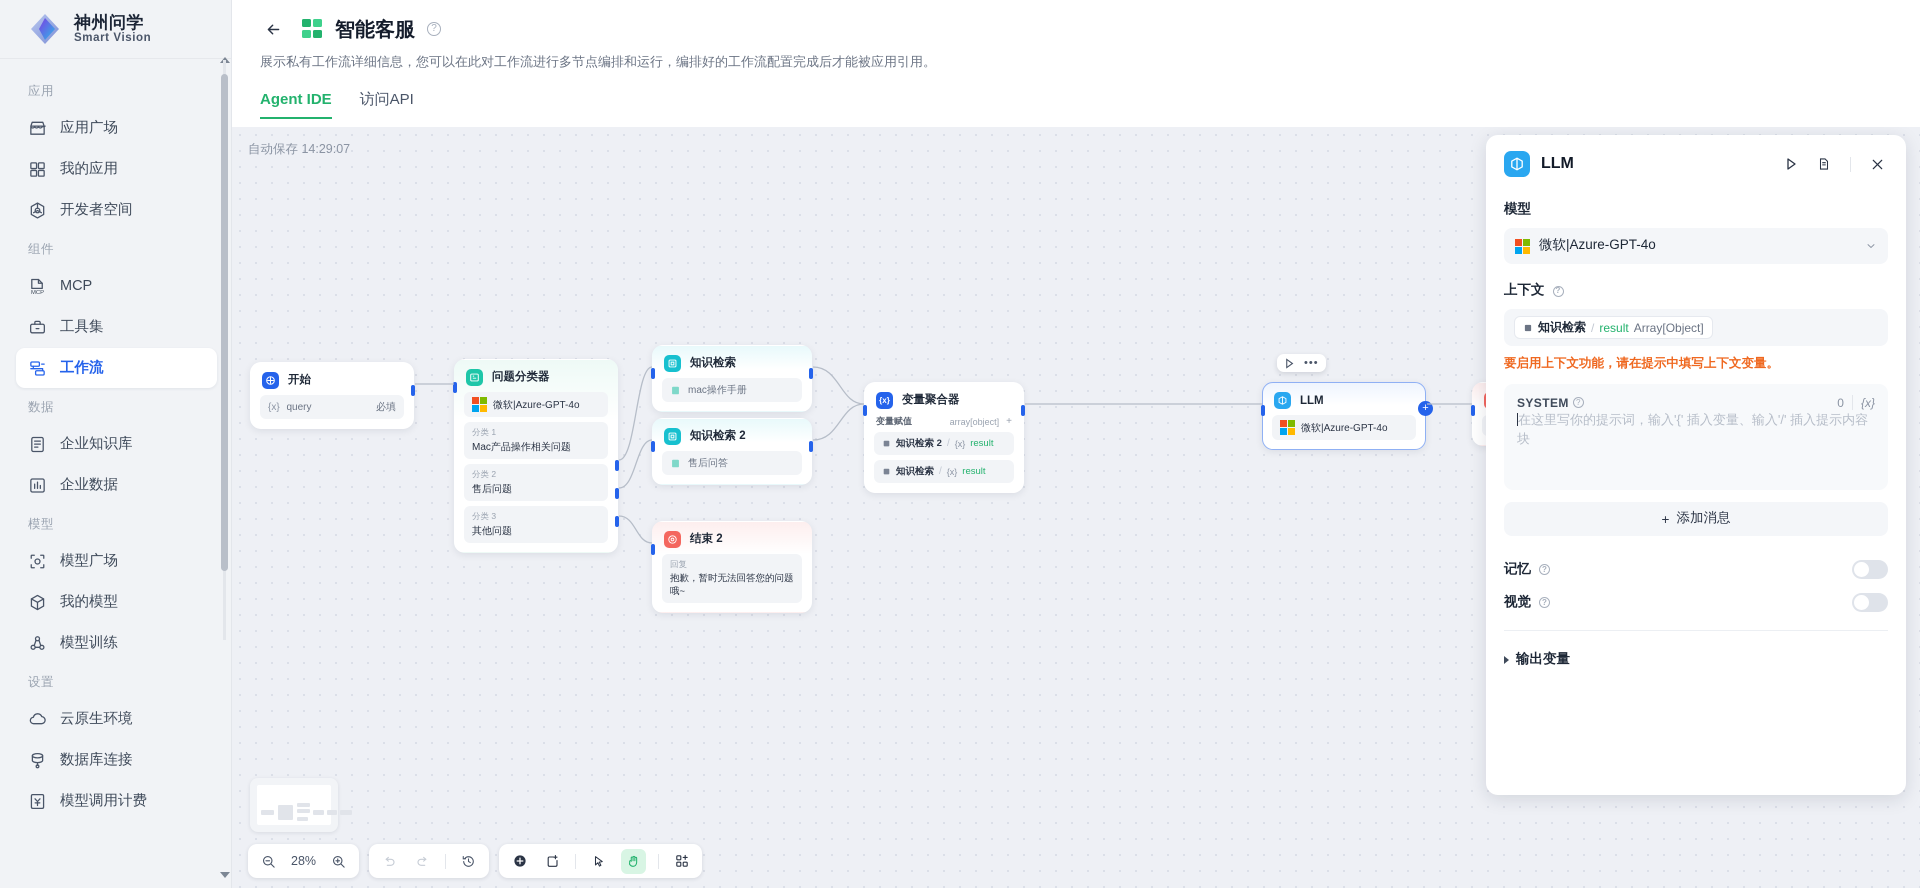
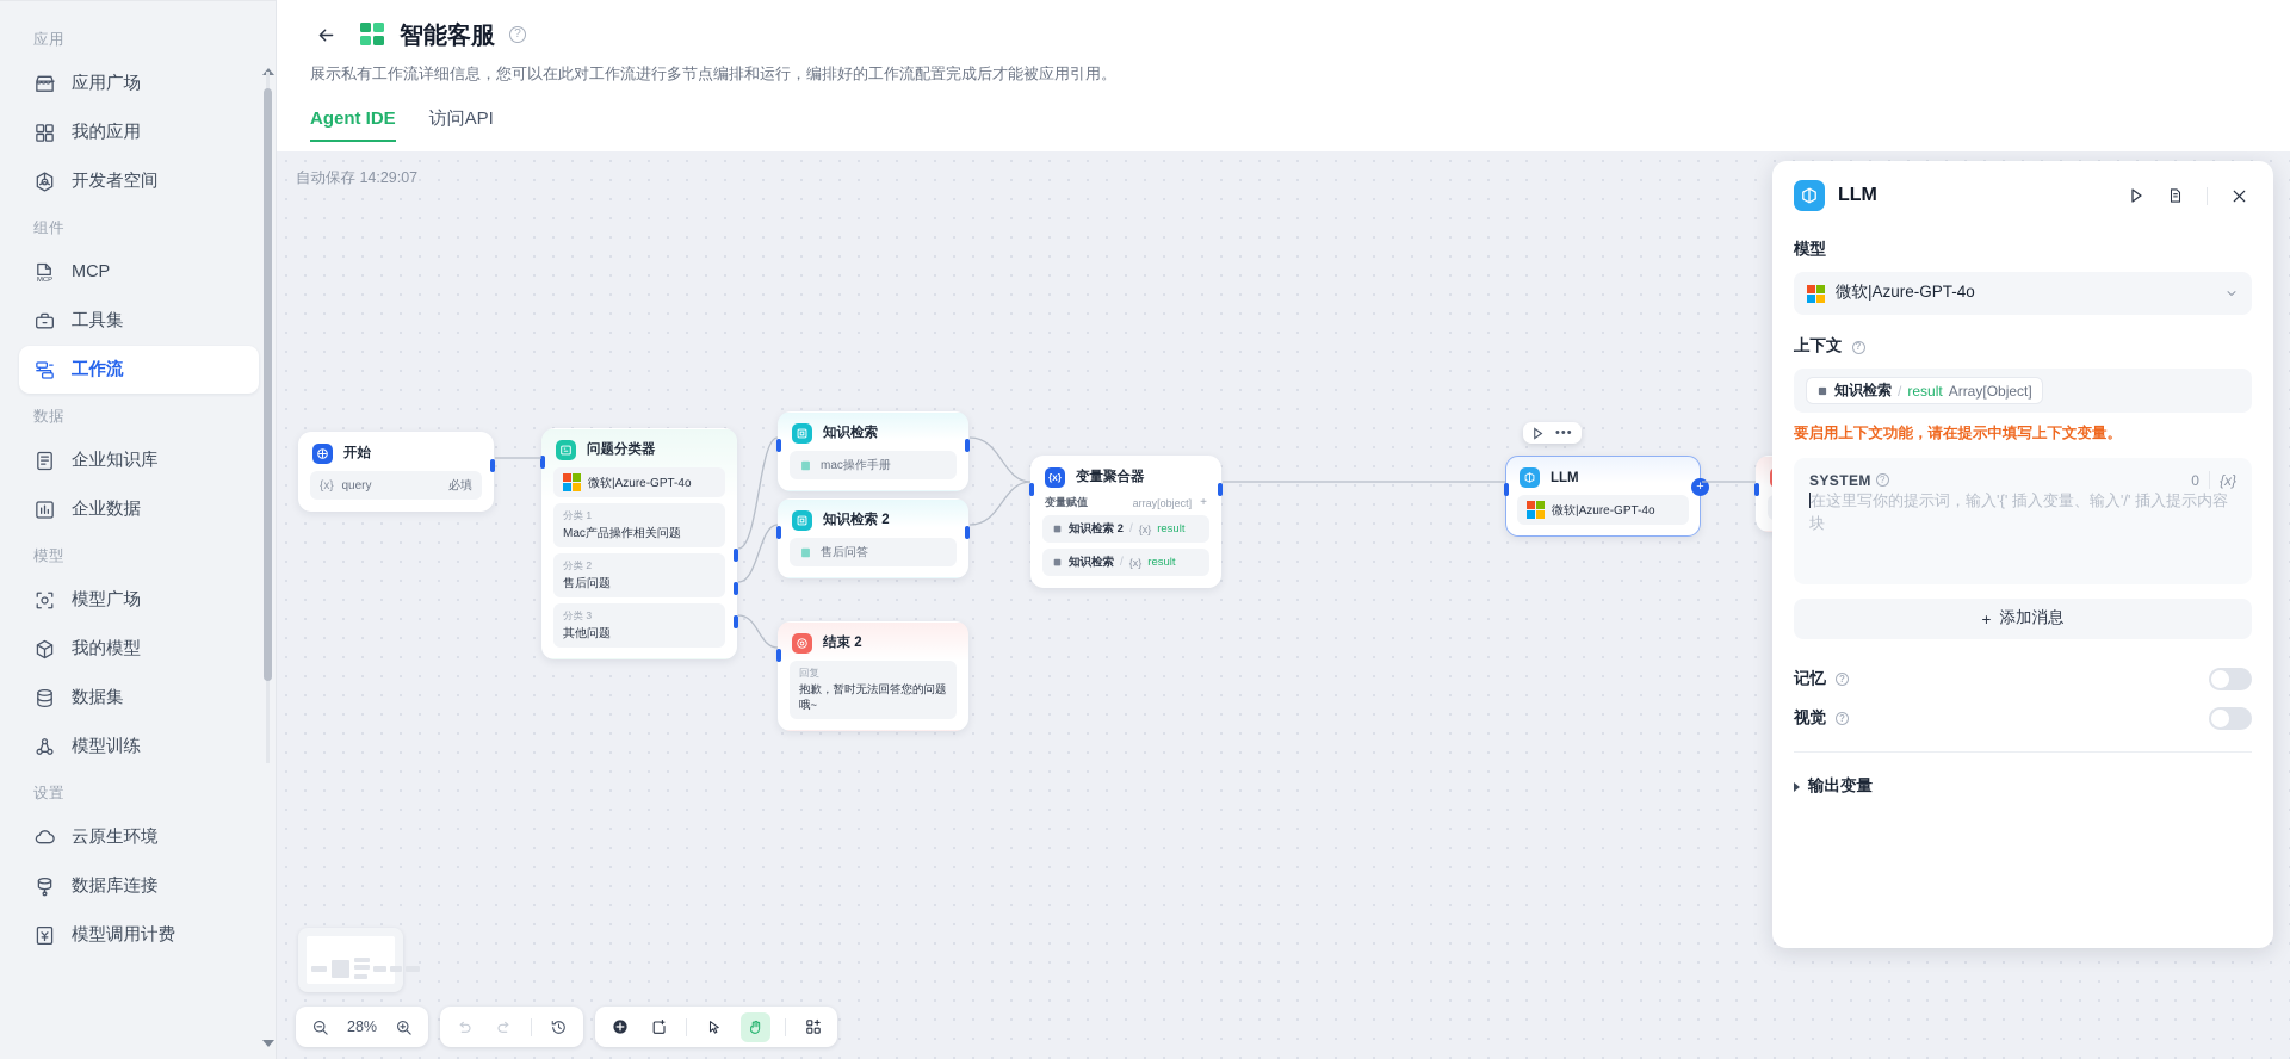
- 神州问学
- Smart Vision
  应用
  应用广场
  我的应用
  开发者空间
  组件
  MCP
  工具集
  工作流
  数据
  企业知识库
  企业数据
  模型
  模型广场
  我的模型
+ 数据集
  模型训练
  设置
  云原生环境
  数据库连接
  模型调用计费
  智能客服
  ?
  展示私有工作流详细信息，您可以在此对工作流进行多节点编排和运行，编排好的工作流配置完成后才能被应用引用。
  Agent IDE
  访问API
  自动保存 14:29:07
  开始
  {x} query
  必填
  问题分类器
  微软|Azure-GPT-4o
  分类 1
  Mac产品操作相关问题
  分类 2
  售后问题
  分类 3
  其他问题
  知识检索
  mac操作手册
  知识检索 2
  售后问答
  结束 2
  回复
  抱歉，暂时无法回答您的问题哦~
  {x}
  变量聚合器
  变量赋值
  array[object]
  +
  知识检索 2
  /
  {x}
  result
  知识检索
  /
  {x}
  result
  •••
  LLM
  微软|Azure-GPT-4o
  +
  28%
  LLM
  模型
  微软|Azure-GPT-4o
  上下文
  ?
  知识检索
  /
  result
  Array[Object]
  要启用上下文功能，请在提示中填写上下文变量。
  SYSTEM
  ?
  0
  {x}
  在这里写你的提示词，输入'{' 插入变量、输入'/' 插入提示内容块
  +
  添加消息
  记忆
  ?
  视觉
  ?
  输出变量
